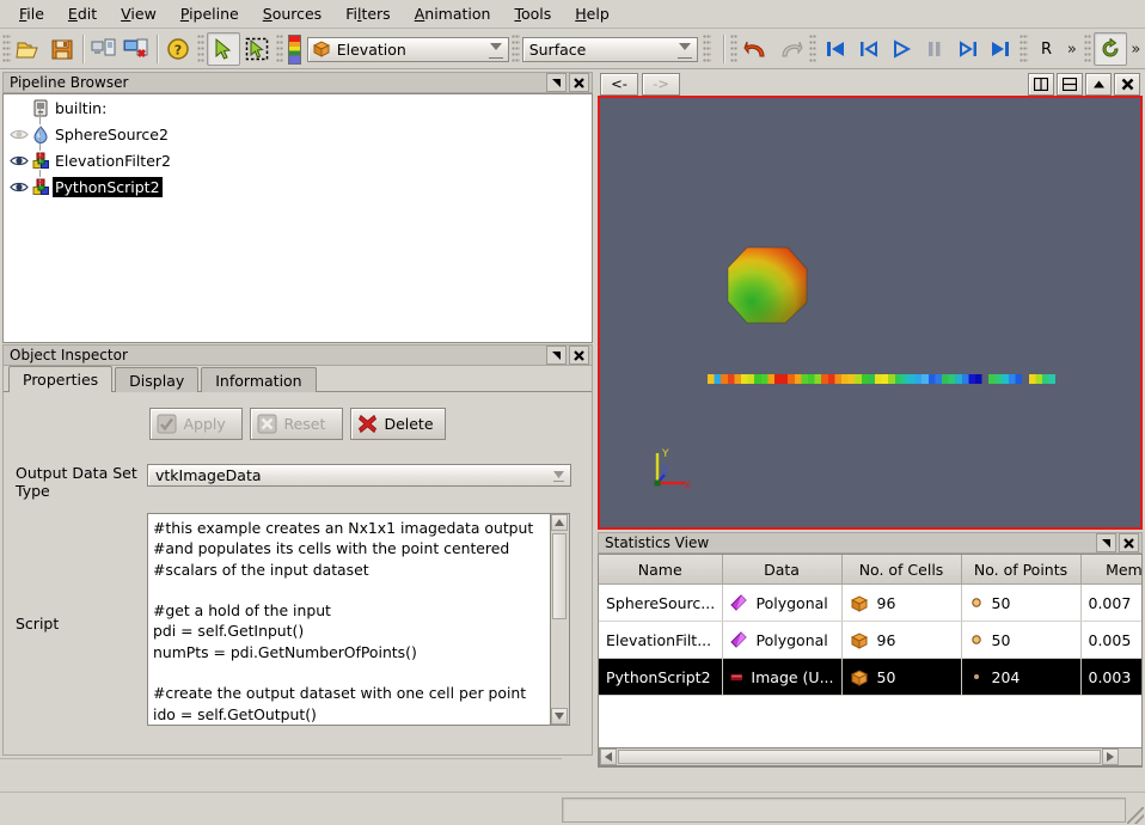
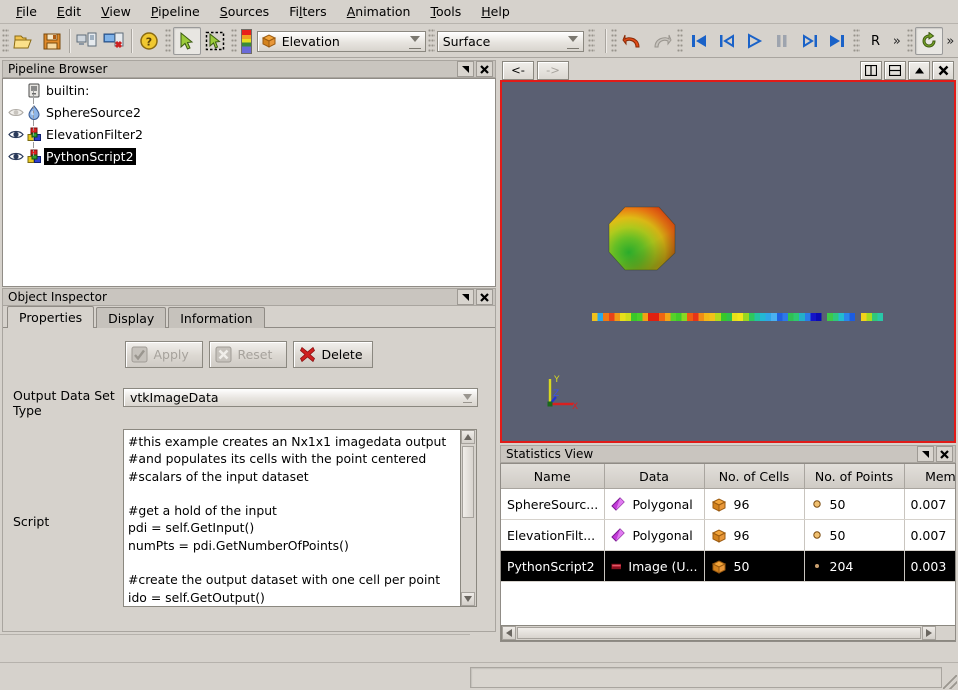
  File
  Edit
  View
  Pipeline
  Sources
  Filters
  Animation
  Tools
  Help
  ?
  Elevation
  Surface
  R
  »
  »
  Pipeline Browser
  builtin:
  SphereSource2
  ElevationFilter2
  PythonScript2
  Object Inspector
  Properties
  Display
  Information
  Apply
  Reset
  Delete
  Output Data Set Type
  vtkImageData
  Script
  #this example creates an Nx1x1 imagedata output
  #and populates its cells with the point centered
  #scalars of the input dataset
  #get a hold of the input
  pdi = self.GetInput()
  numPts = pdi.GetNumberOfPoints()
  #create the output dataset with one cell per point
  ido = self.GetOutput()
  <-
  ->
  Y
  X
  Z
  Statistics View
  Name	Data	No. of Cells	No. of Points	Mem
  SphereSourc...	Polygonal	96	50	0.007
- ElevationFilt...	Polygonal	96	50	0.005
+ ElevationFilt...	Polygonal	96	50	0.007
  PythonScript2	Image (U...	50	204	0.003
